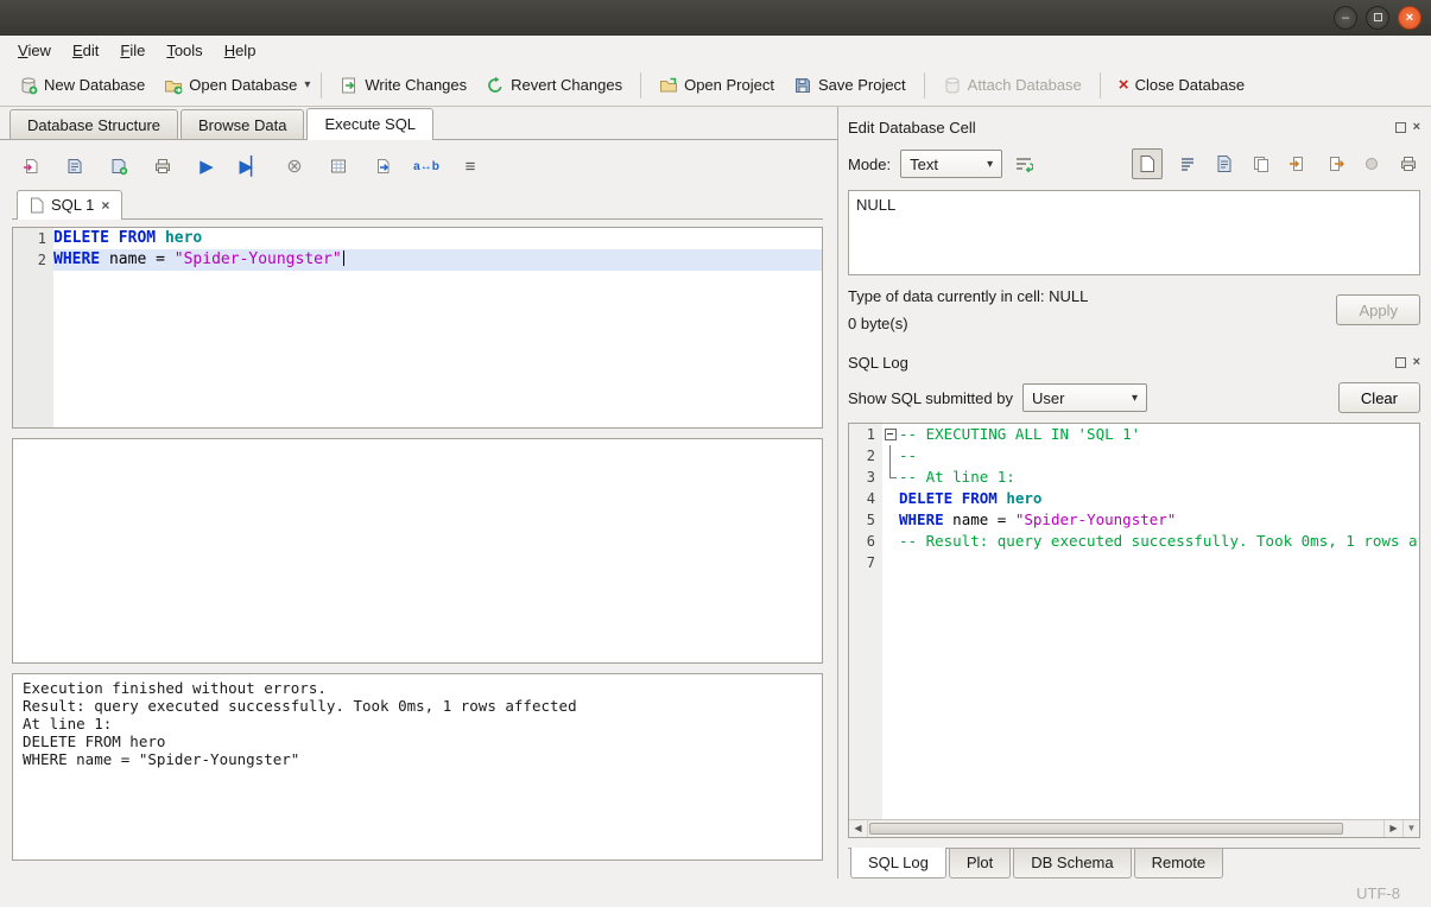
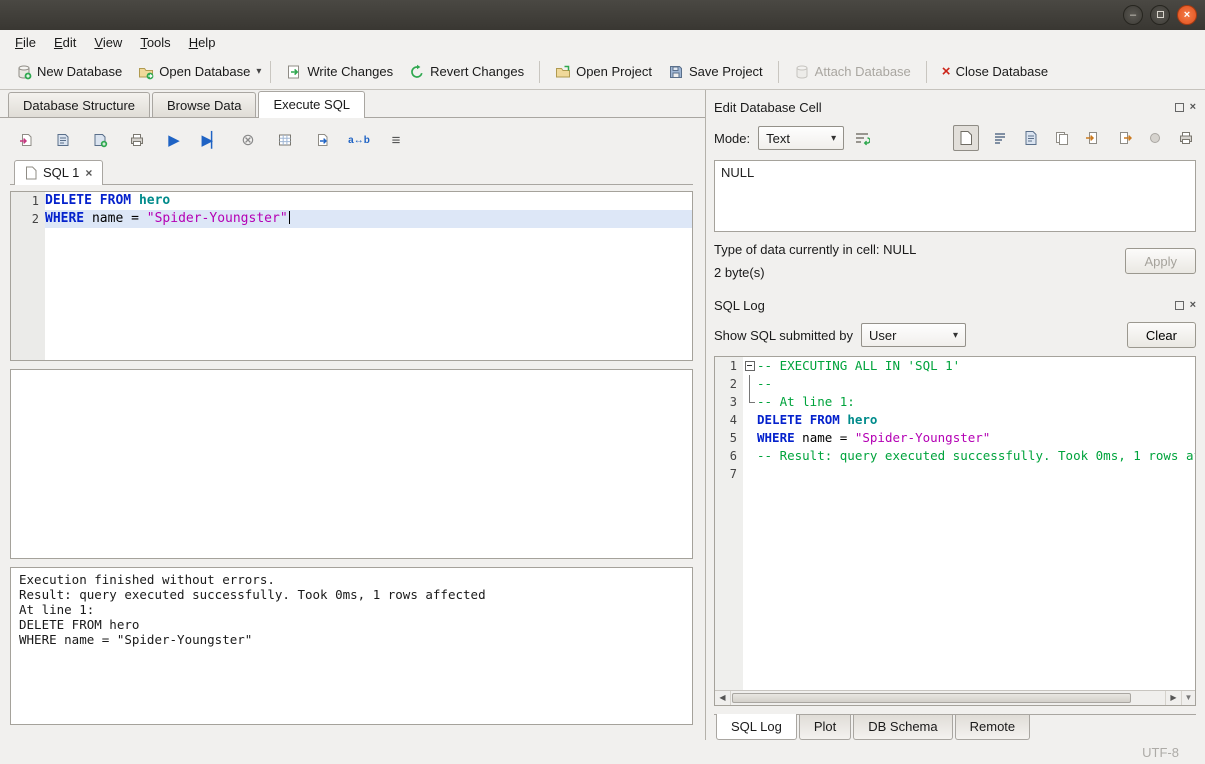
  –
  ×
- View
+ File
  Edit
- File
+ View
  Tools
  Help
  New Database
  Open Database
  ▾
  Write Changes
  Revert Changes
  Open Project
  Save Project
  Attach Database
  ×
  Close Database
  Database Structure
  Browse Data
  Execute SQL
  ▶
  ▶▏
  ⊗
  a↔b
  ≡
  SQL 1
  ×
  1
  DELETE FROM hero
  2
  WHERE name = "Spider-Youngster"
  Execution finished without errors.
  Result: query executed successfully. Took 0ms, 1 rows affected
  At line 1:
  DELETE FROM hero
  WHERE name = "Spider-Youngster"
  Edit Database Cell
  ×
  Mode:
  Text
  ▾
  NULL
  Type of data currently in cell: NULL
- 0 byte(s)
+ 2 byte(s)
  Apply
  SQL Log
  ×
  Show SQL submitted by
  User
  ▾
  Clear
  1
  -- EXECUTING ALL IN 'SQL 1'
  2
  --
  3
  -- At line 1:
  4
  DELETE FROM hero
  5
  WHERE name = "Spider-Youngster"
  6
  -- Result: query executed successfully. Took 0ms, 1 rows a
  7
  ◀
  ▶
  ▼
  SQL Log
  Plot
  DB Schema
  Remote
  UTF-8
